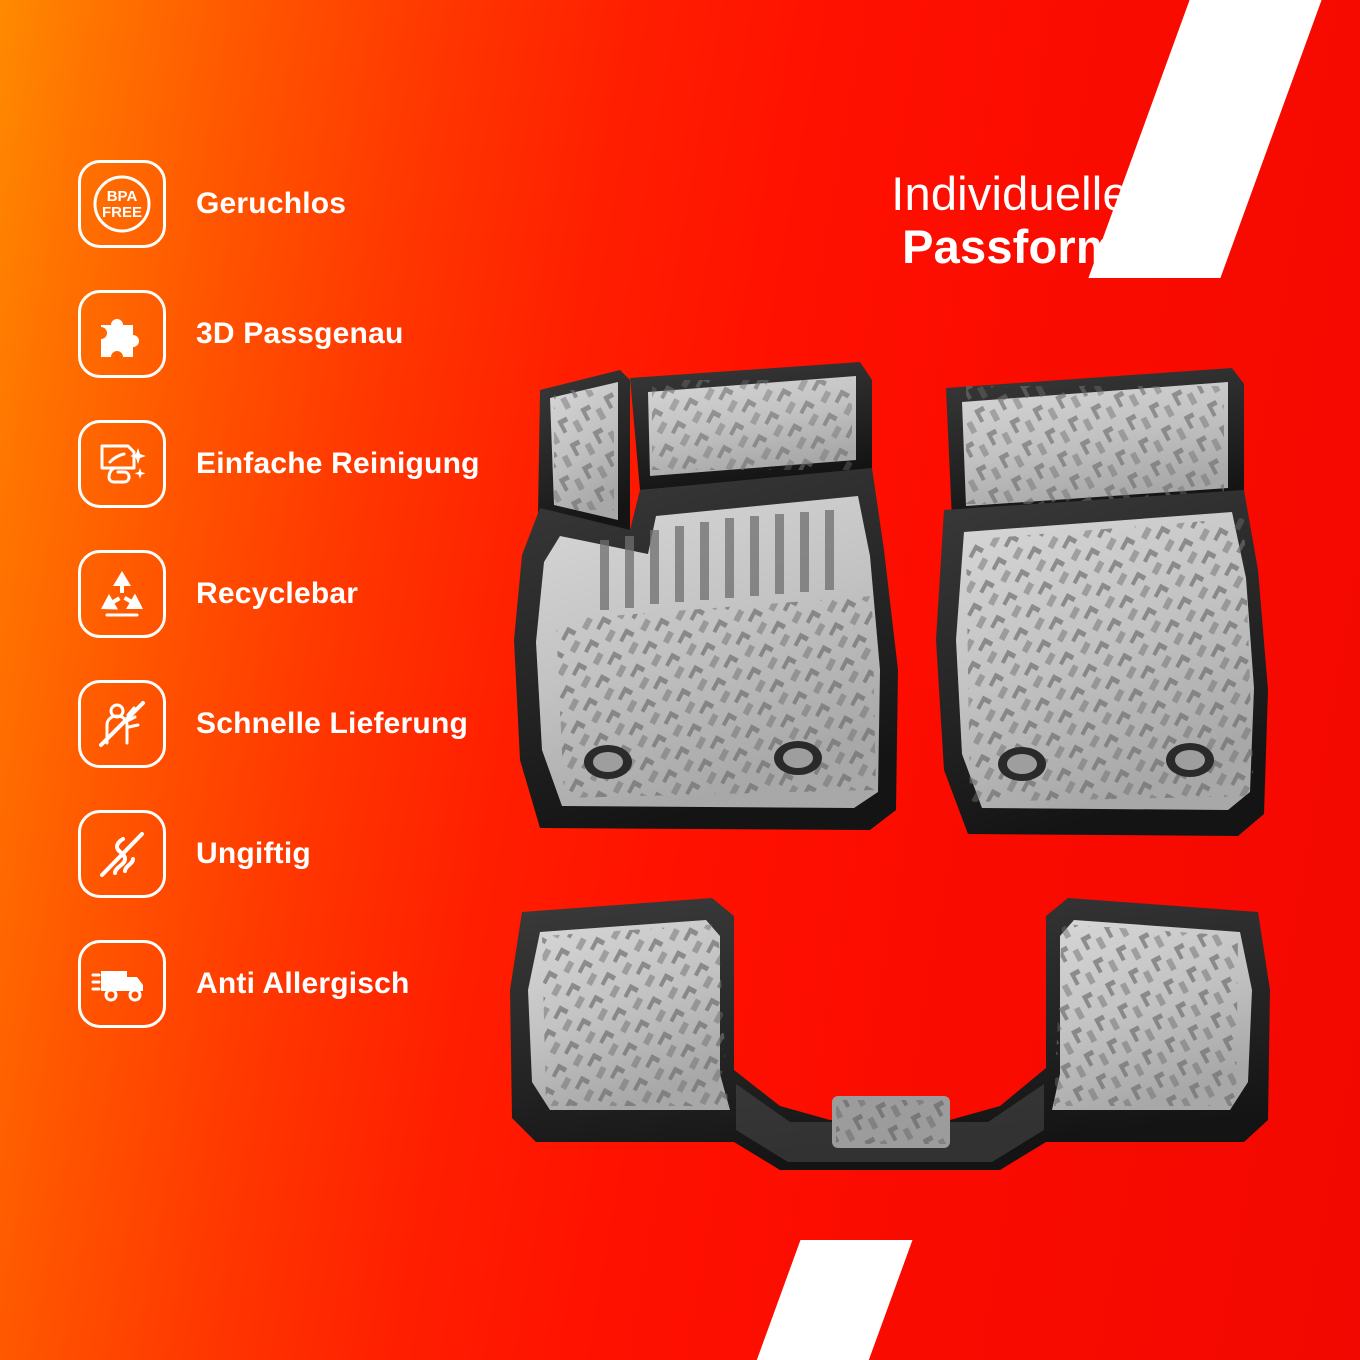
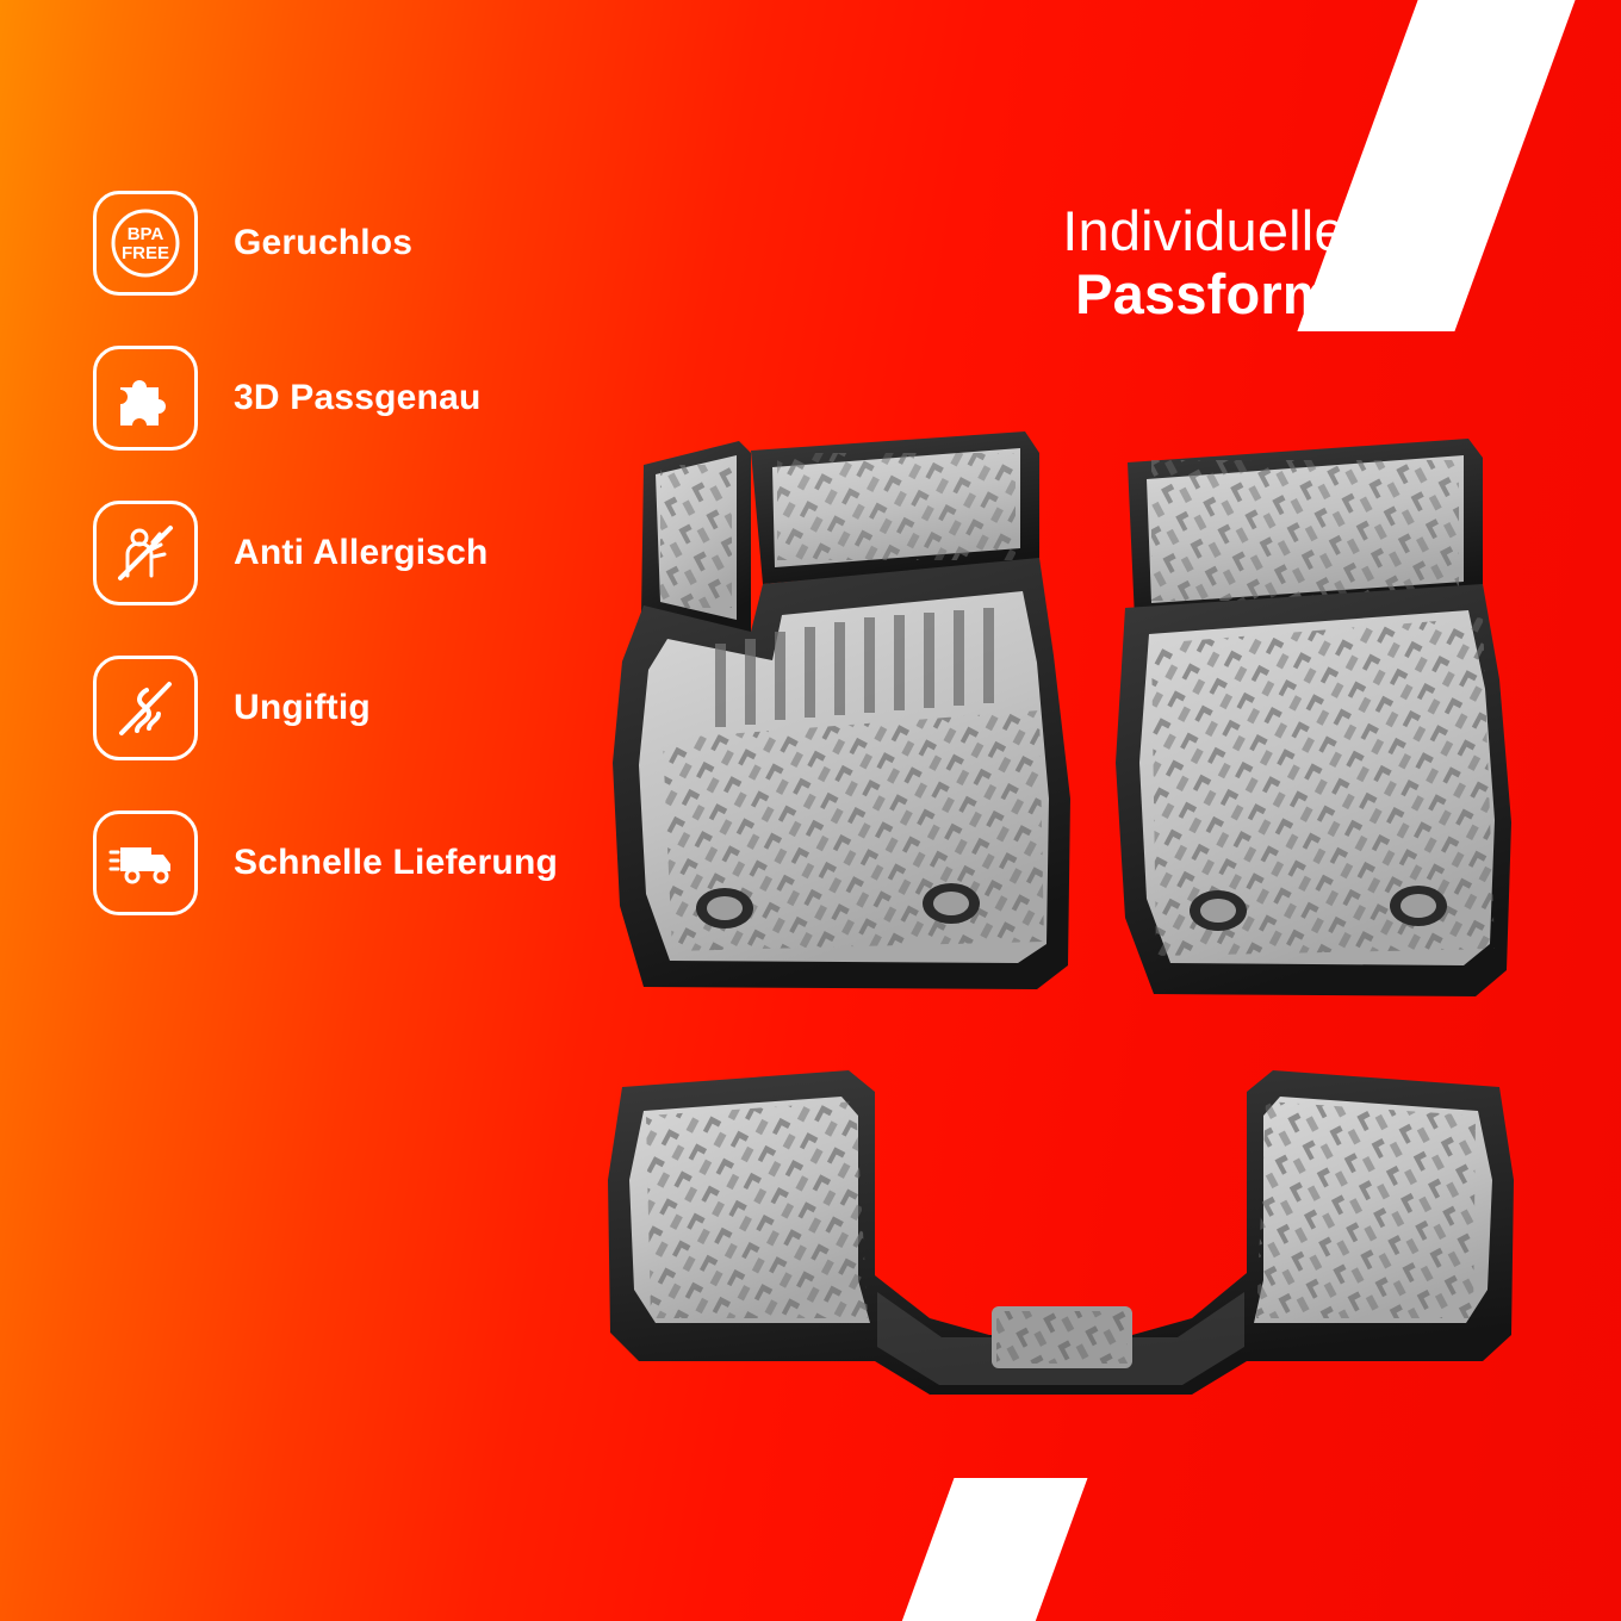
  Individuelle
  Passform
  BPA
  FREE
  Geruchlos
  3D Passgenau
- Einfache Reinigung
- Recyclebar
- Schnelle Lieferung
+ Anti Allergisch
  Ungiftig
- Anti Allergisch
+ Schnelle Lieferung
